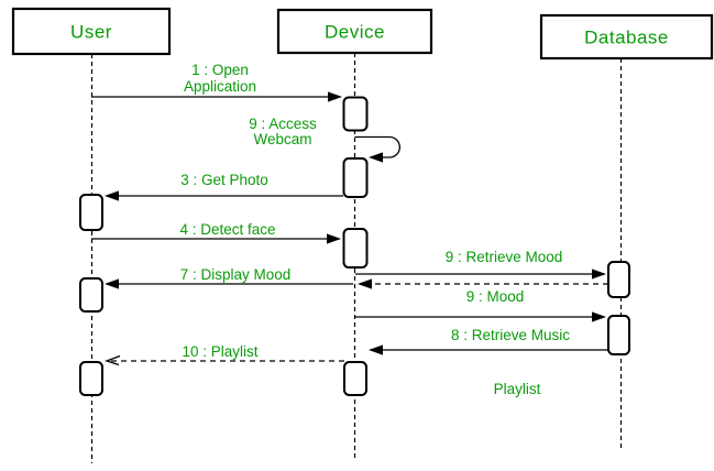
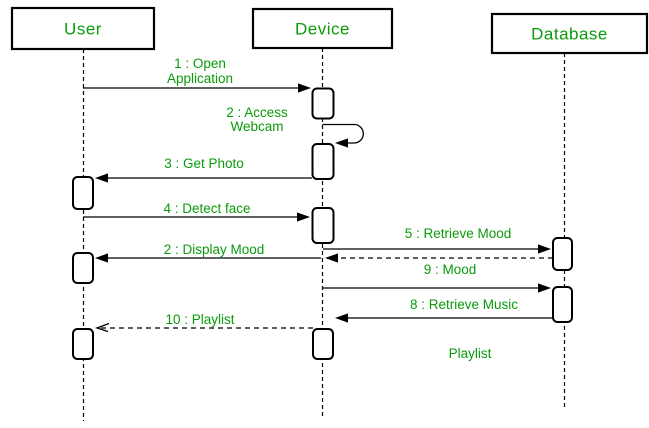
  User
  Device
  Database
  1 : Open
  Application
- 9 : Access
+ 2 : Access
  Webcam
  3 : Get Photo
  4 : Detect face
- 9 : Retrieve Mood
+ 5 : Retrieve Mood
  9 : Mood
- 7 : Display Mood
+ 2 : Display Mood
  8 : Retrieve Music
  Playlist
  10 : Playlist
